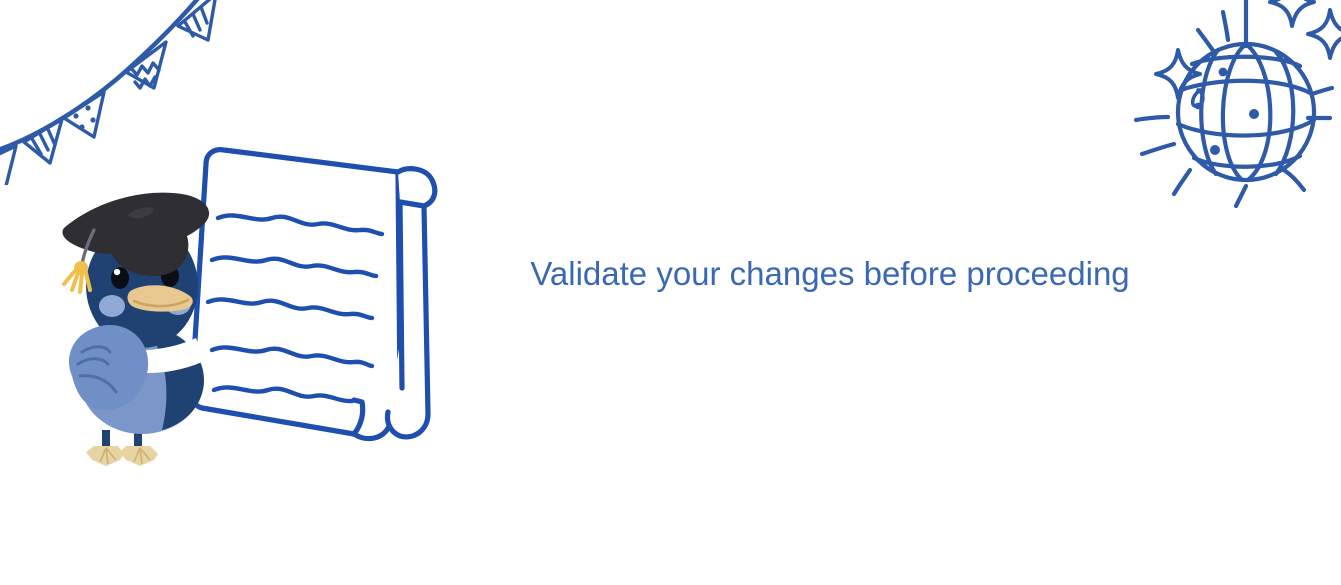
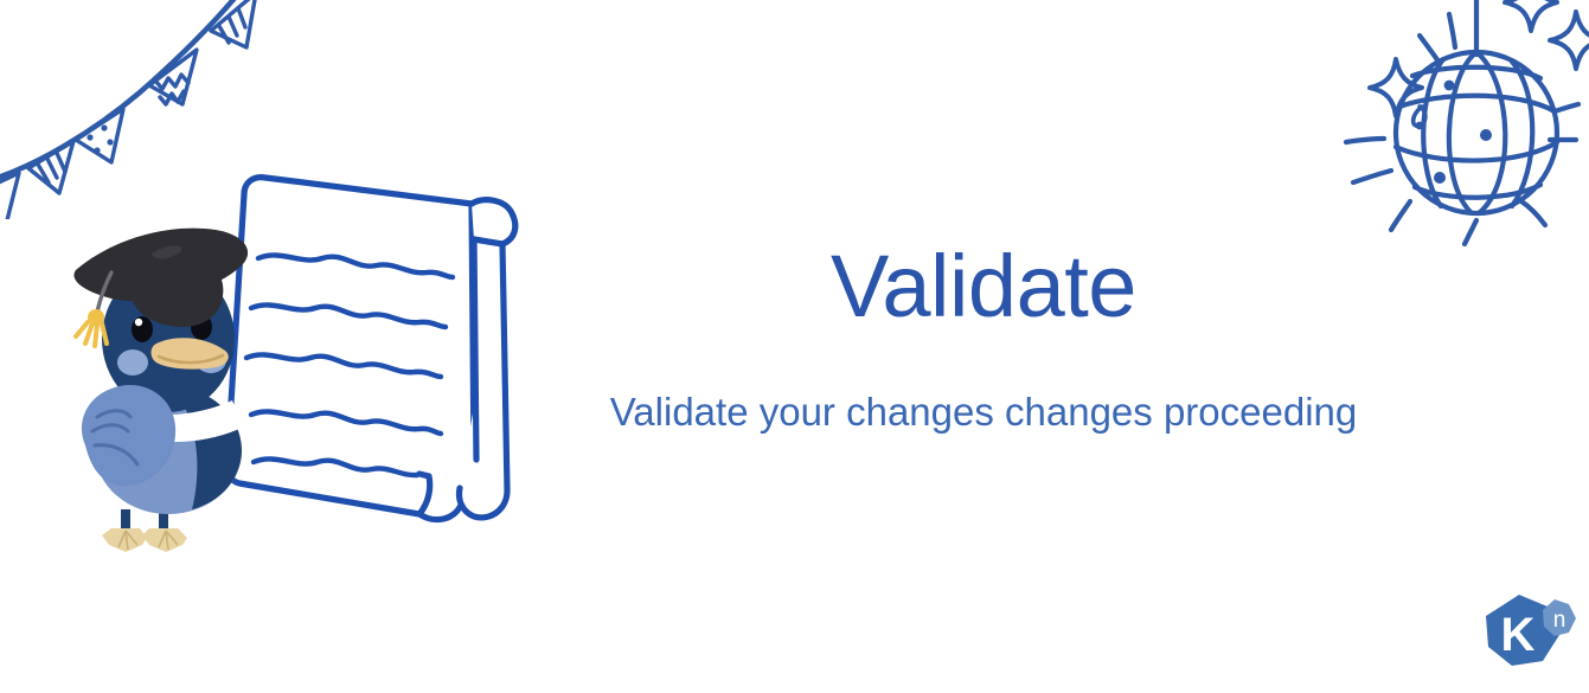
+ Validate
- Validate your changes before proceeding
+ Validate your changes changes proceeding
+ K
+ n
